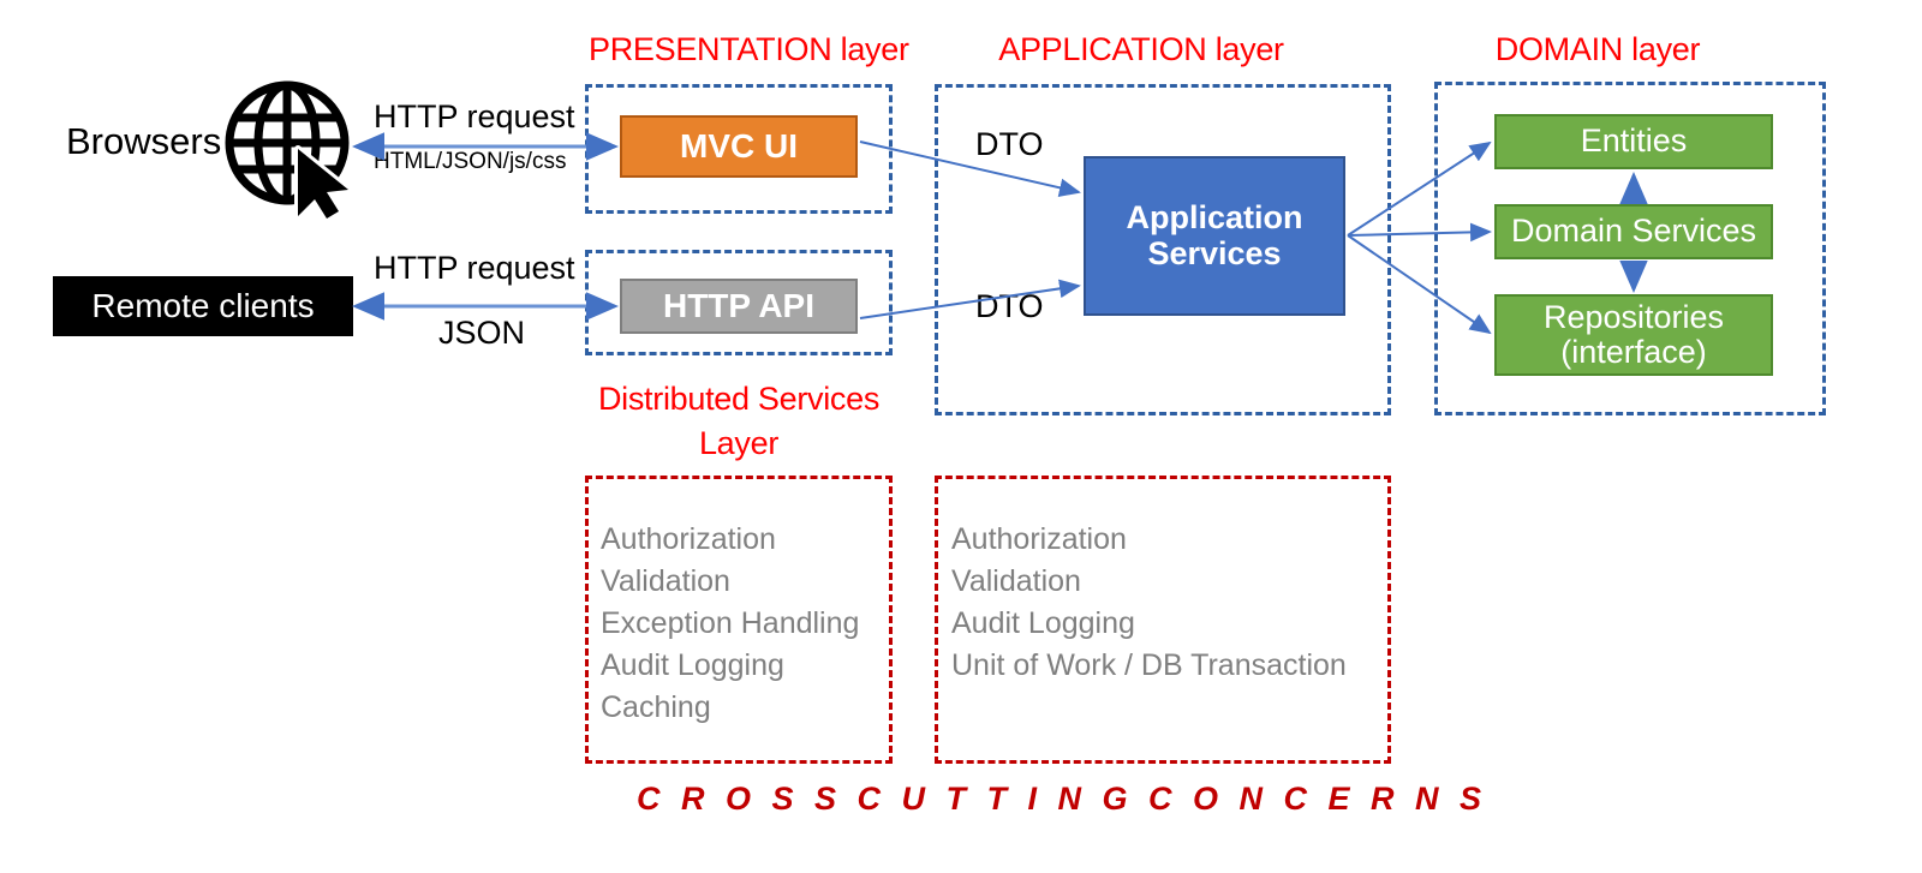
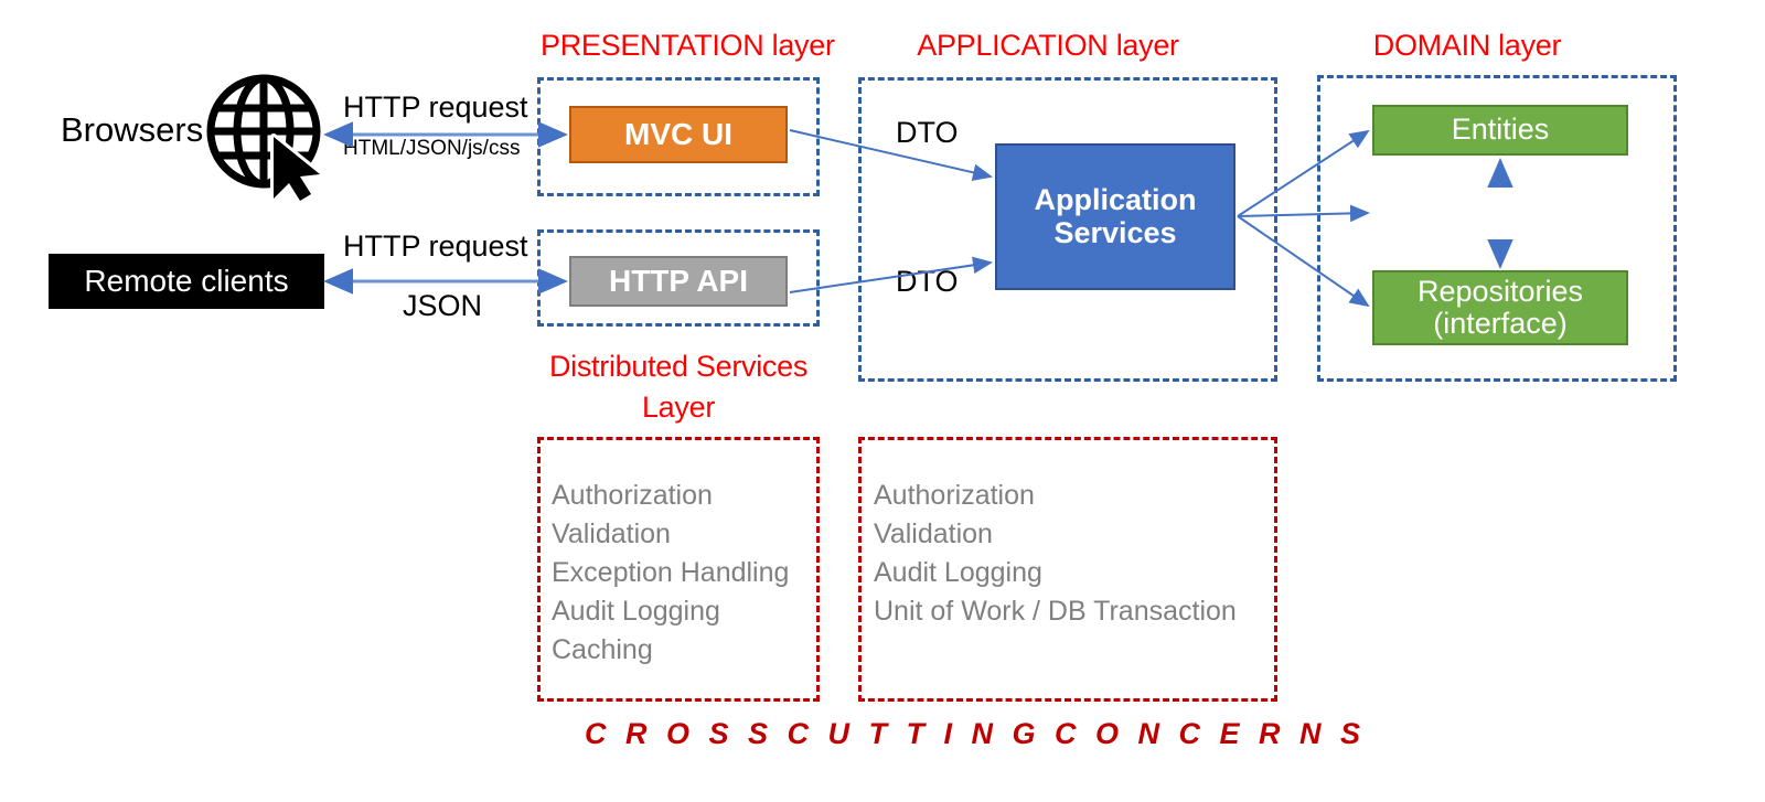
  PRESENTATION lay
  APPLICATION layer
  DOMAIN layer
  MVC UI
  HTTP API
  Distributed Services
  Layer
  Application
  Services
  Entities
- Domain Services
  Repositories
  (interface)
  Browsers
  Remote clients
  HTTP request
  HTML/JSON/js/css
  HTTP request
  JSON
  DTO
  DTO
  Authorization
  Validation
  Exception Handling
  Audit Logging
  Caching
  Authorization
  Validation
  Audit Logging
  Unit of Work / DB Transaction
  C R O S S C U T T I N G C O N C E R N S
